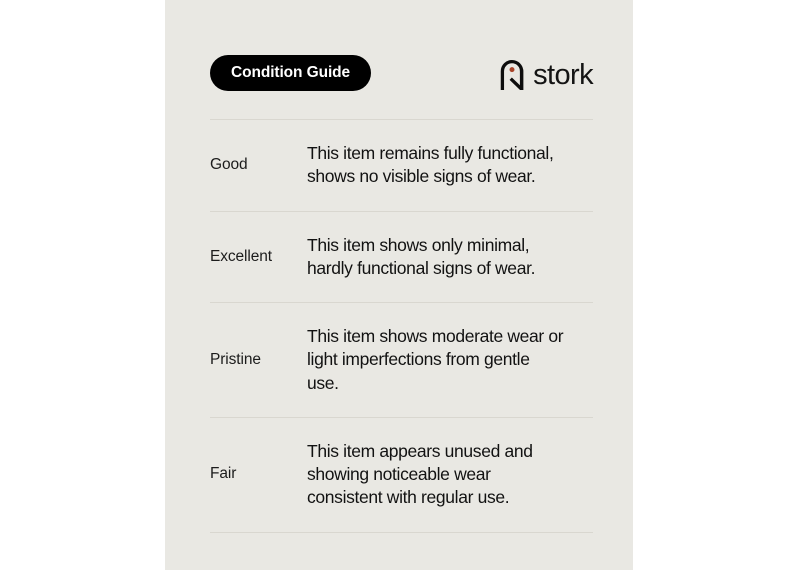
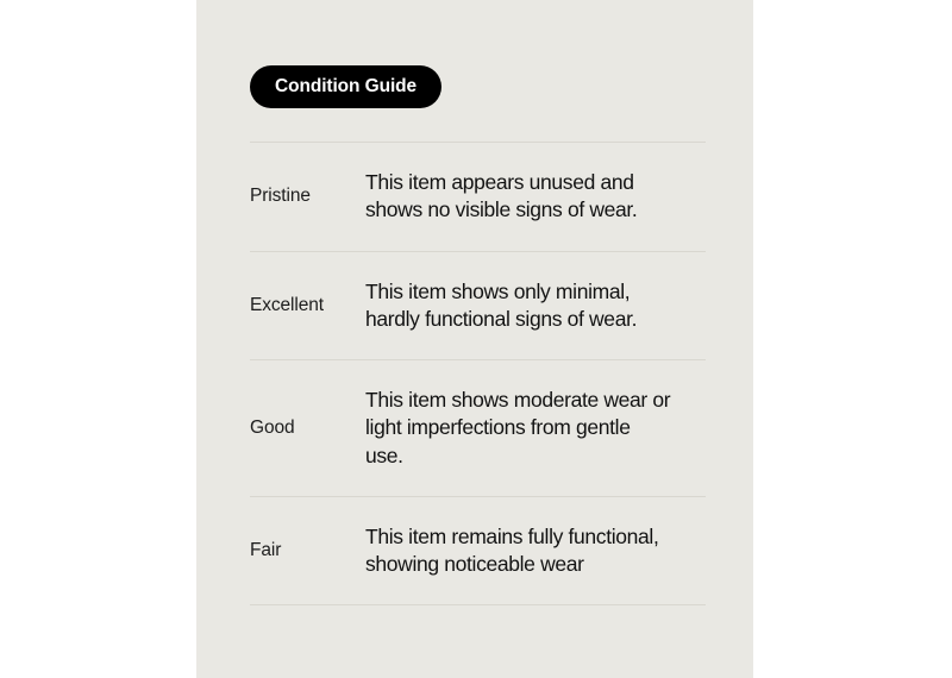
  Condition Guide
- stork
- Good
+ Pristine
- This item remains fully functional,
+ This item appears unused and
  shows no visible signs of wear.
  Excellent
  This item shows only minimal,
  hardly functional signs of wear.
- Pristine
+ Good
  This item shows moderate wear or
  light imperfections from gentle
  use.
  Fair
- This item appears unused and
+ This item remains fully functional,
  showing noticeable wear
- consistent with regular use.
